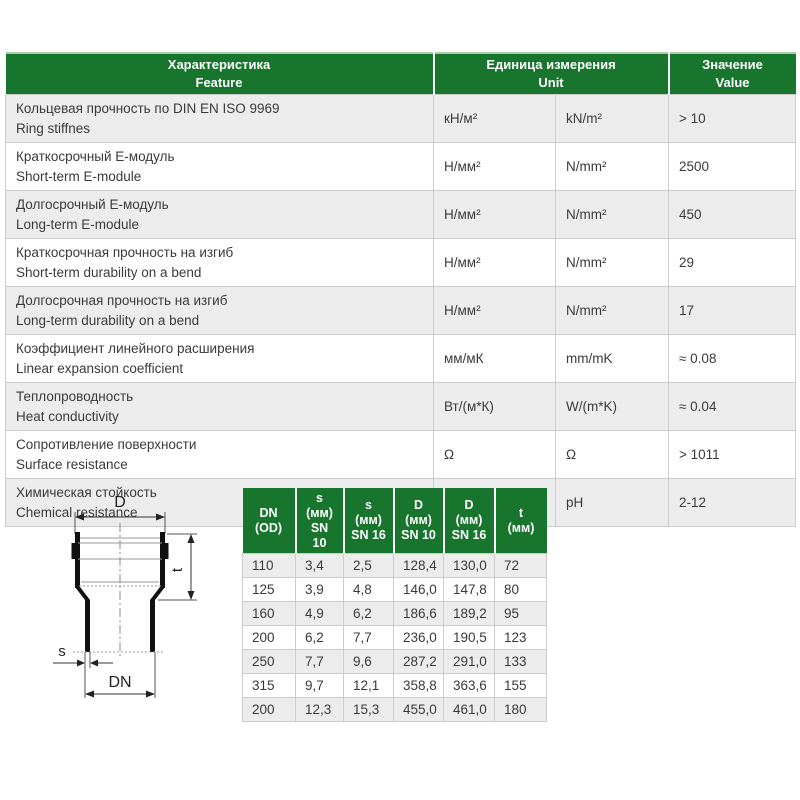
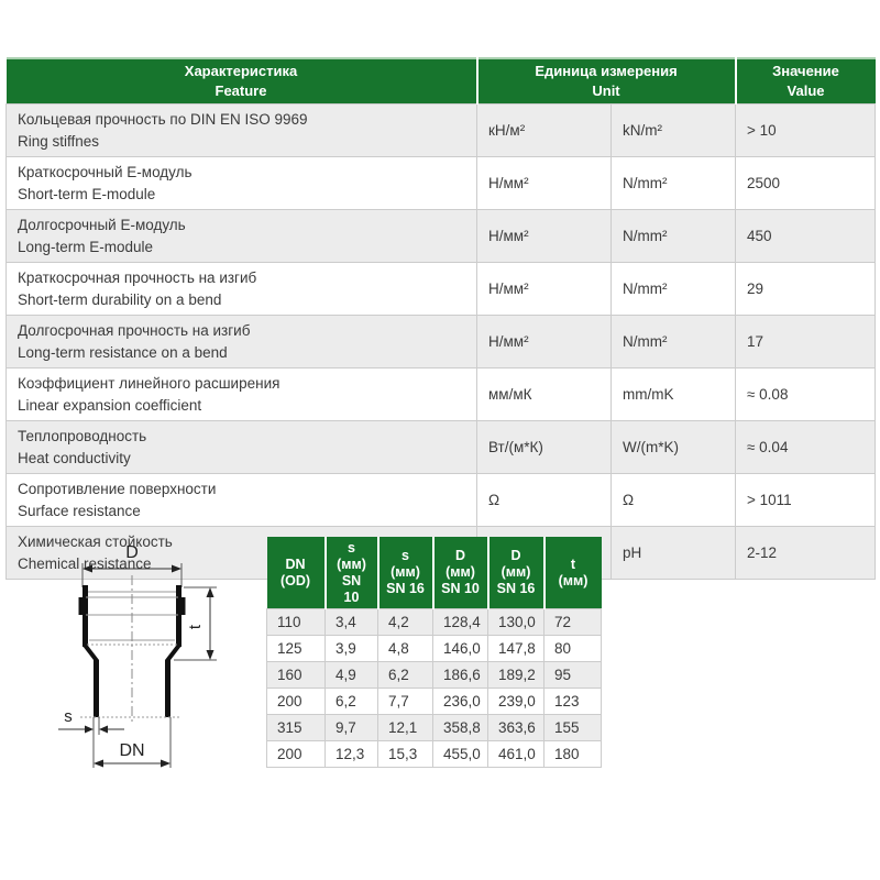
  Характеристика Feature	Единица измерения Unit	Значение Value
  Кольцевая прочность по DIN EN ISO 9969 Ring stiffnes	кН/м²	kN/m²	˃ 10
  Краткосрочный Е-модуль Short-term E-module	Н/мм²	N/mm²	2500
  Долгосрочный Е-модуль Long-term E-module	Н/мм²	N/mm²	450
  Краткосрочная прочность на изгиб Short-term durability on a bend	Н/мм²	N/mm²	29
- Долгосрочная прочность на изгиб Long-term durability on a bend	Н/мм²	N/mm²	17
+ Долгосрочная прочность на изгиб Long-term resistance on a bend	Н/мм²	N/mm²	17
  Коэффициент линейного расширения Linear expansion coefficient	мм/мК	mm/mK	≈ 0.08
  Теплопроводность Heat conductivity	Вт/(м*К)	W/(m*K)	≈ 0.04
  Сопротивление поверхности Surface resistance	Ω	Ω	˃ 1011
  Химическая стойкость Chemical resistance		pH	2-12
  D
  s
  DN
  DN (OD)	s (мм) SN 10	s (мм) SN 16	D (мм) SN 10	D (мм) SN 16	t (мм)
- 110	3,4	2,5	128,4	130,0	72
+ 110	3,4	4,2	128,4	130,0	72
  125	3,9	4,8	146,0	147,8	80
  160	4,9	6,2	186,6	189,2	95
- 200	6,2	7,7	236,0	190,5	123
+ 200	6,2	7,7	236,0	239,0	123
- 250	7,7	9,6	287,2	291,0	133
  315	9,7	12,1	358,8	363,6	155
  200	12,3	15,3	455,0	461,0	180
